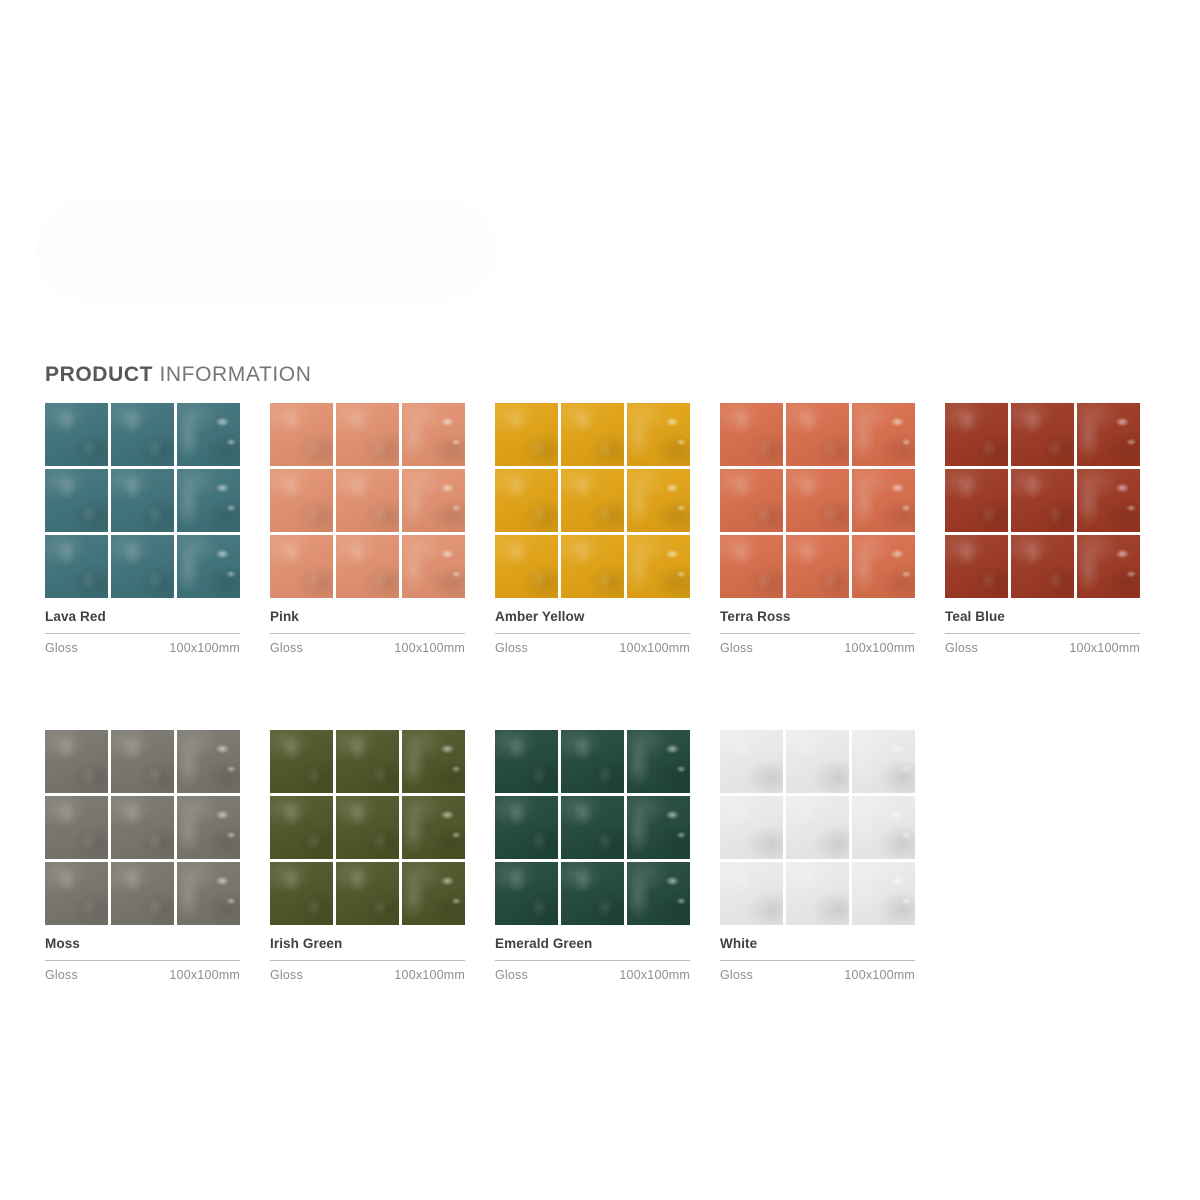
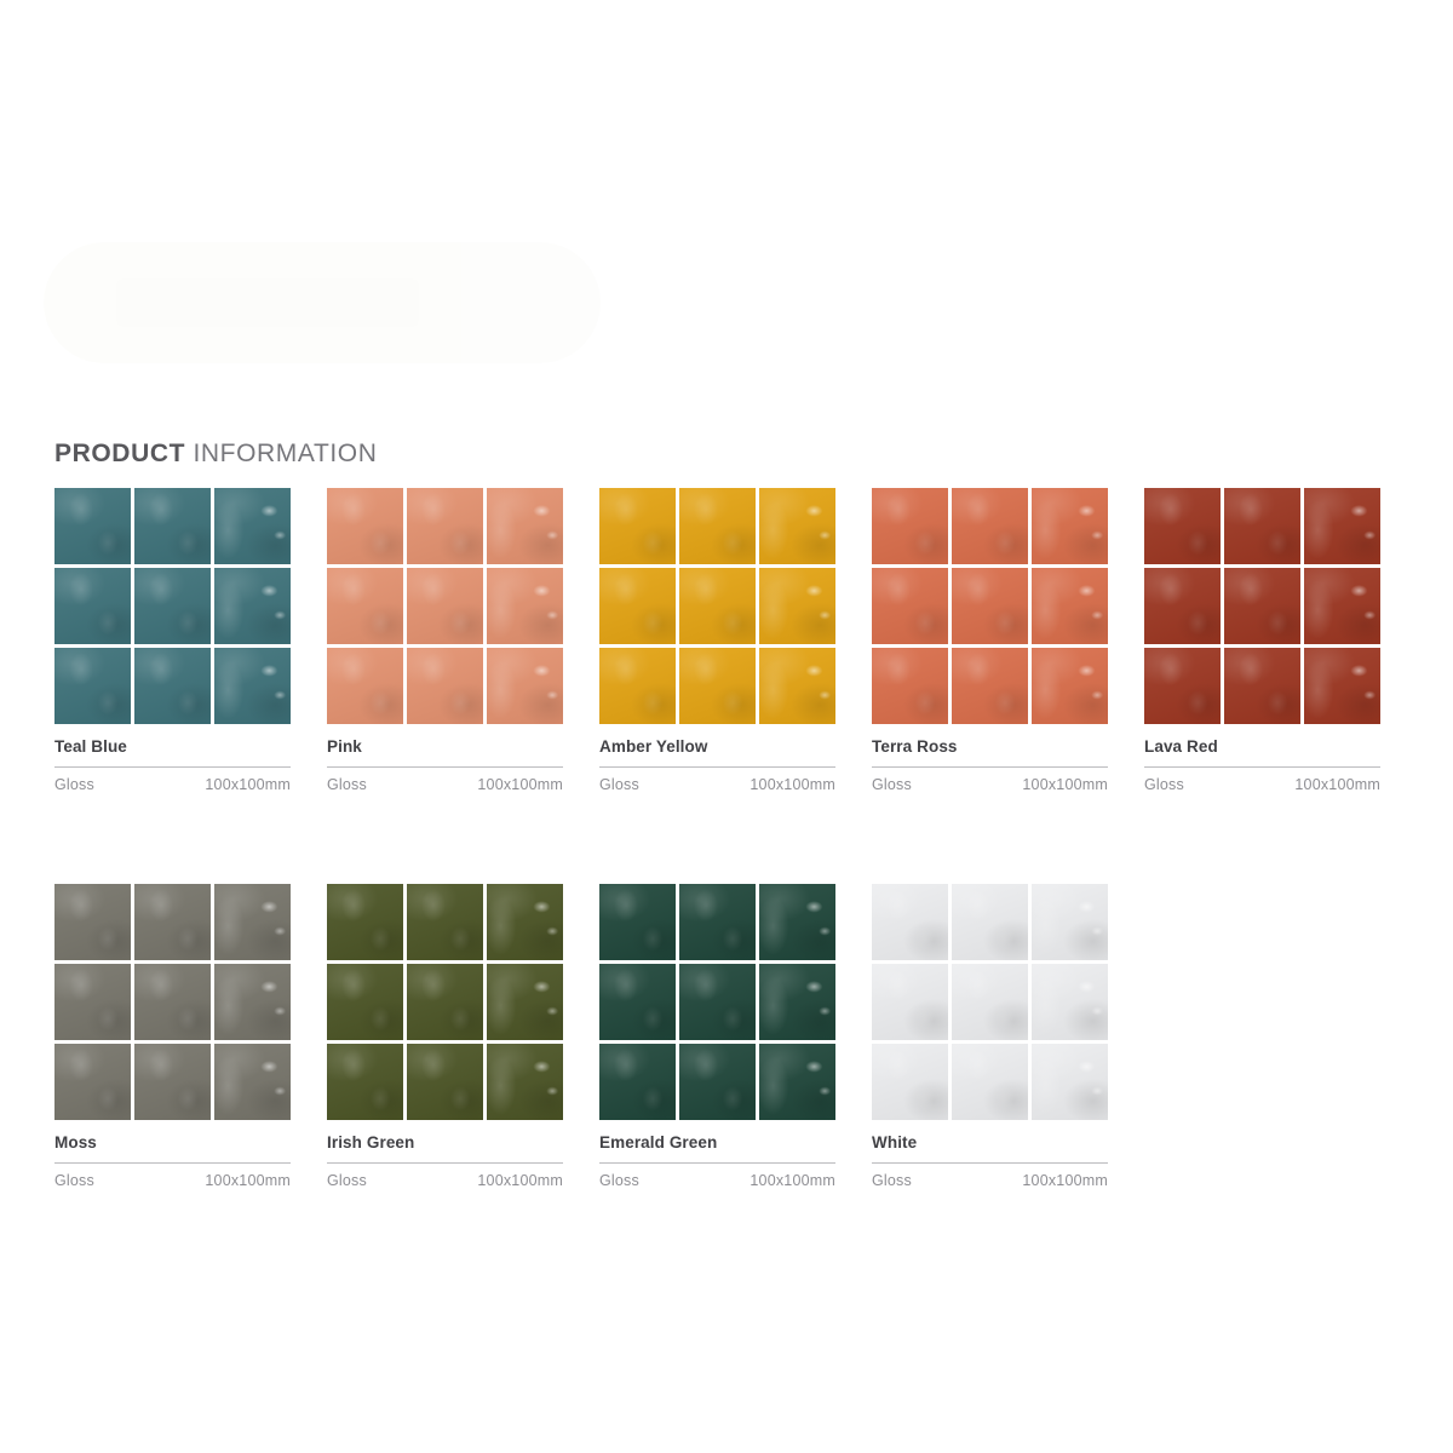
  PRODUCT INFORMATION
- Lava Red
+ Teal Blue
  Gloss
  100x100mm
  Pink
  Gloss
  100x100mm
  Amber Yellow
  Gloss
  100x100mm
  Terra Ross
  Gloss
  100x100mm
- Teal Blue
+ Lava Red
  Gloss
  100x100mm
  Moss
  Gloss
  100x100mm
  Irish Green
  Gloss
  100x100mm
  Emerald Green
  Gloss
  100x100mm
  White
  Gloss
  100x100mm
